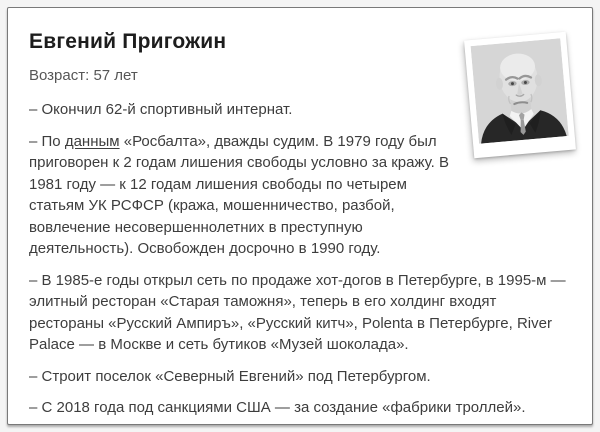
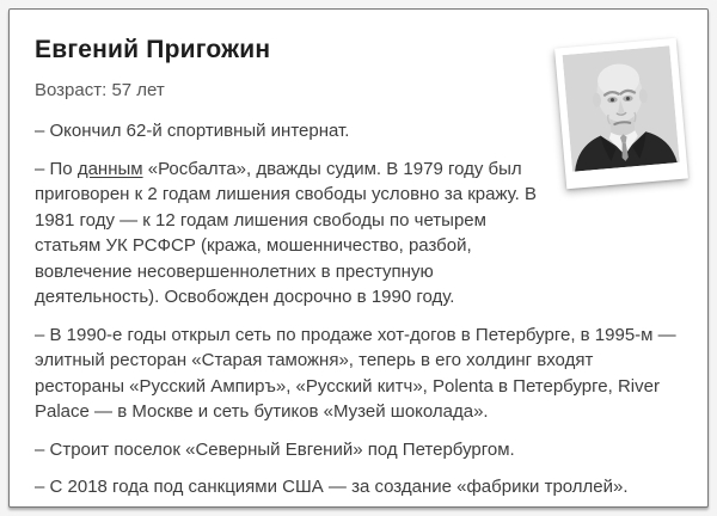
  Евгений Пригожин
  Возраст: 57 лет
  – Окончил 62-й спортивный интернат.
  – По данным «Росбалта», дважды судим. В 1979 году был приговорен к 2 годам лишения свободы условно за кражу. В 1981 году — к 12 годам лишения свободы по четырем статьям УК РСФСР (кража, мошенничество, разбой, вовлечение несовершеннолетних в преступную деятельность). Освобожден досрочно в 1990 году.
- – В 1985-е годы открыл сеть по продаже хот-догов в Петербурге, в 1995-м — элитный ресторан «Старая таможня», теперь в его холдинг входят рестораны «Русский Ампиръ», «Русский китч», Polenta в Петербурге, River Palace — в Москве и сеть бутиков «Музей шоколада».
+ – В 1990-е годы открыл сеть по продаже хот-догов в Петербурге, в 1995-м — элитный ресторан «Старая таможня», теперь в его холдинг входят рестораны «Русский Ампиръ», «Русский китч», Polenta в Петербурге, River Palace — в Москве и сеть бутиков «Музей шоколада».
  – Строит поселок «Северный Евгений» под Петербургом.
  – С 2018 года под санкциями США — за создание «фабрики троллей».
